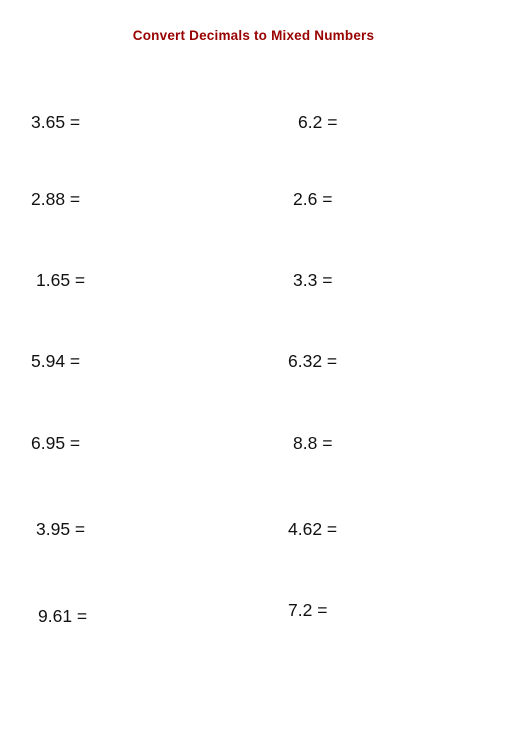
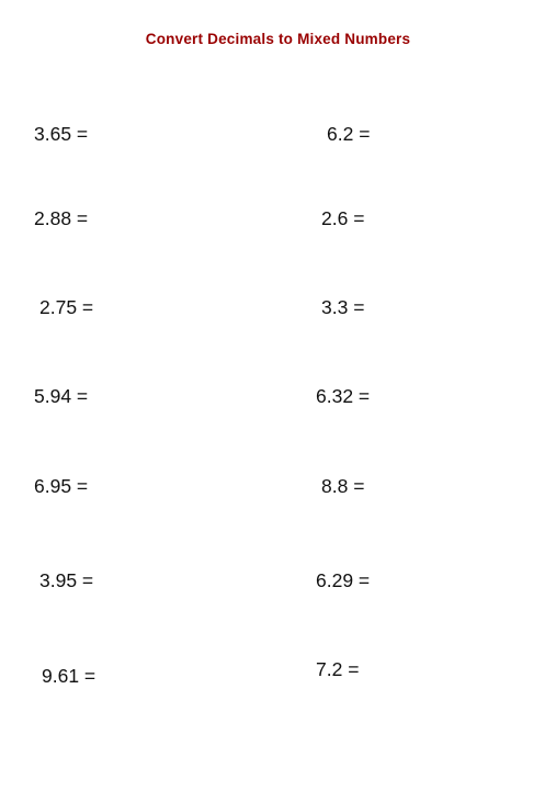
  Convert Decimals to Mixed Numbers
  3.65 =
  6.2 =
  2.88 =
  2.6 =
- 1.65 =
+ 2.75 =
  3.3 =
  5.94 =
  6.32 =
  6.95 =
  8.8 =
  3.95 =
- 4.62 =
+ 6.29 =
  9.61 =
  7.2 =
